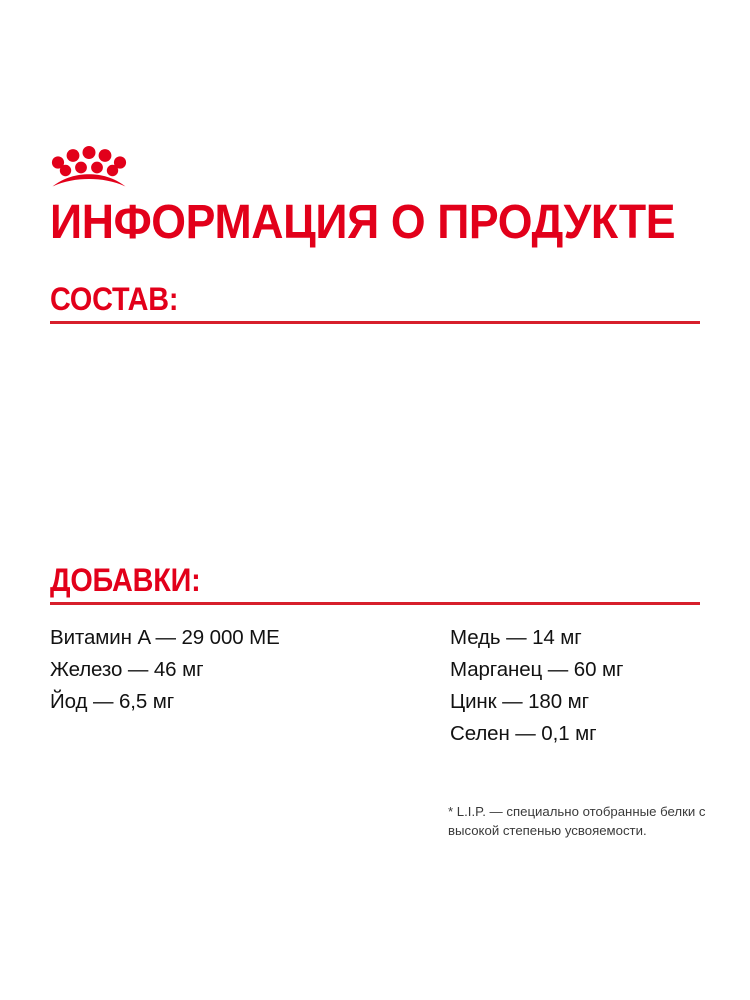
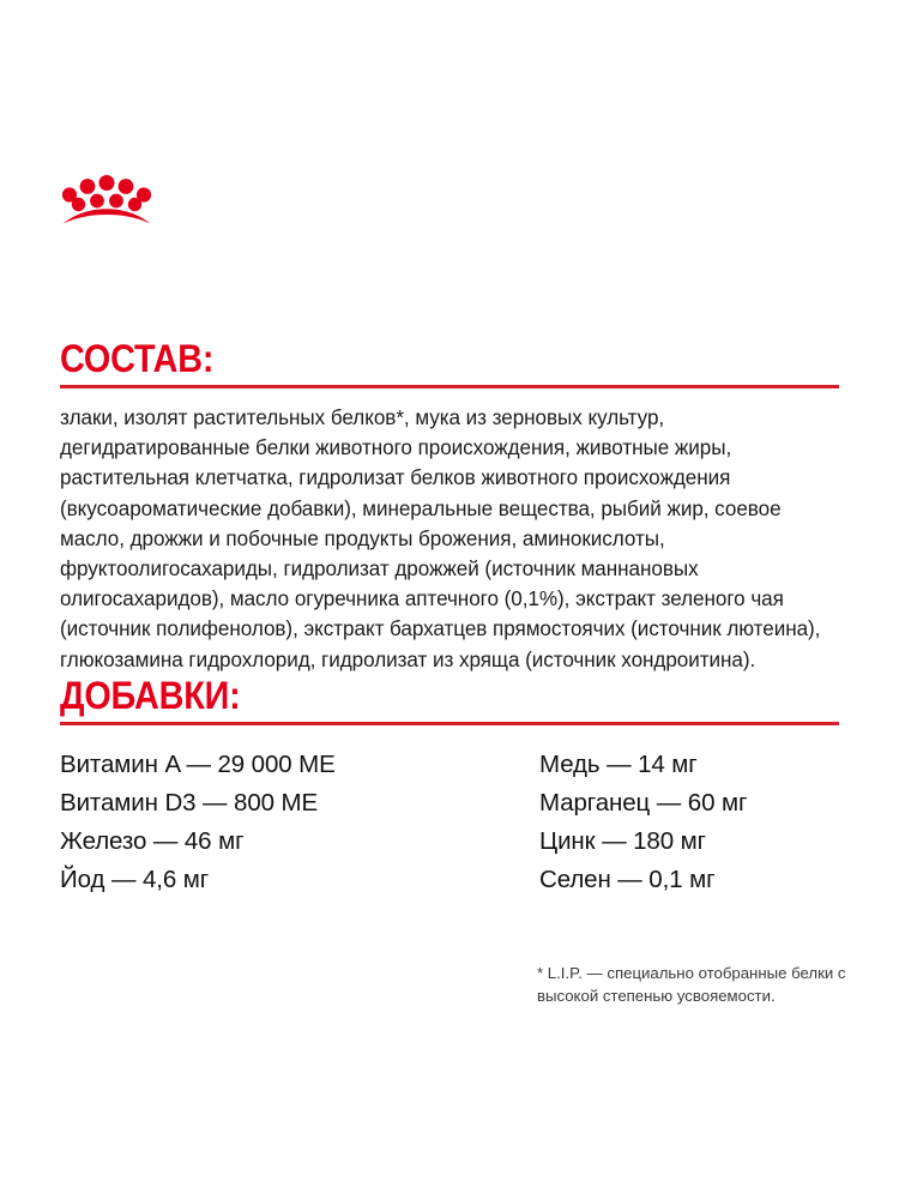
- ИНФОРМАЦИЯ О ПРОДУКТЕ
  СОСТАВ:
+ злаки, изолят растительных белков*, мука из зерновых культур, дегидратированные белки животного происхождения, животные жиры, растительная клетчатка, гидролизат белков животного происхождения (вкусоароматические добавки), минеральные вещества, рыбий жир, соевое масло, дрожжи и побочные продукты брожения, аминокислоты, фруктоолигосахариды, гидролизат дрожжей (источник маннановых олигосахаридов), масло огуречника аптечного (0,1%), экстракт зеленого чая (источник полифенолов), экстракт бархатцев прямостоячих (источник лютеина), глюкозамина гидрохлорид, гидролизат из хряща (источник хондроитина).
  ДОБАВКИ:
  Витамин A — 29 000 МЕ
+ Витамин D3 — 800 МЕ
  Железо — 46 мг
- Йод — 6,5 мг
+ Йод — 4,6 мг
  Медь — 14 мг
  Марганец — 60 мг
  Цинк — 180 мг
  Селен — 0,1 мг
  * L.I.P. — специально отобранные белки с высокой степенью усвояемости.
